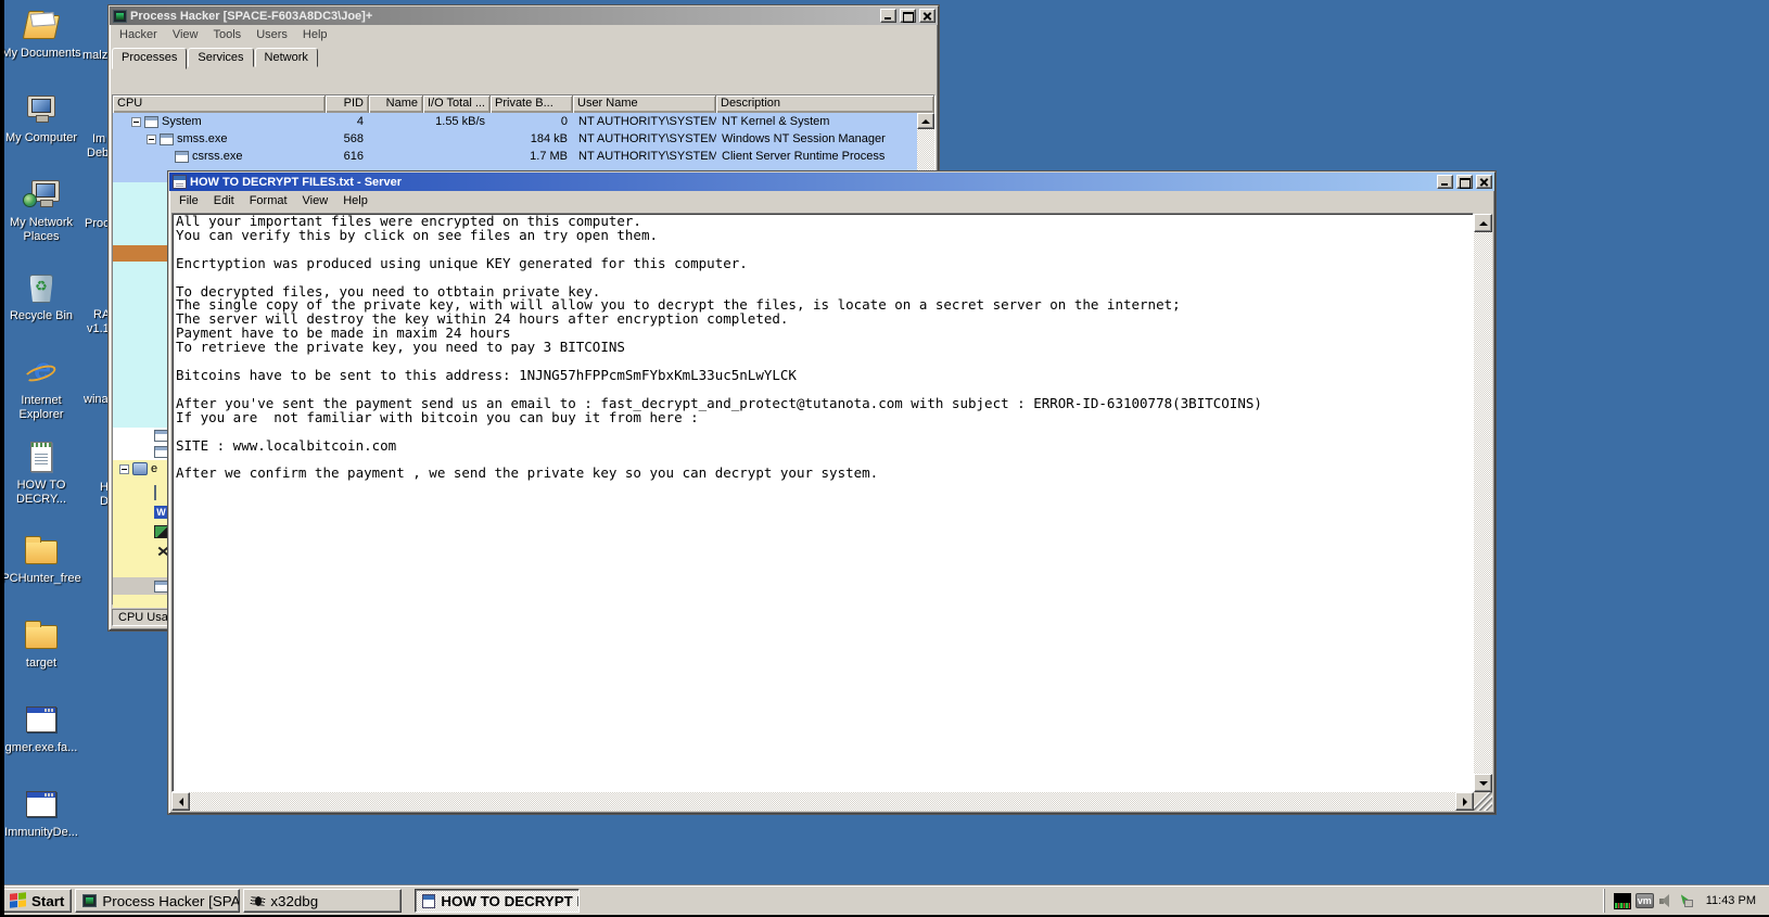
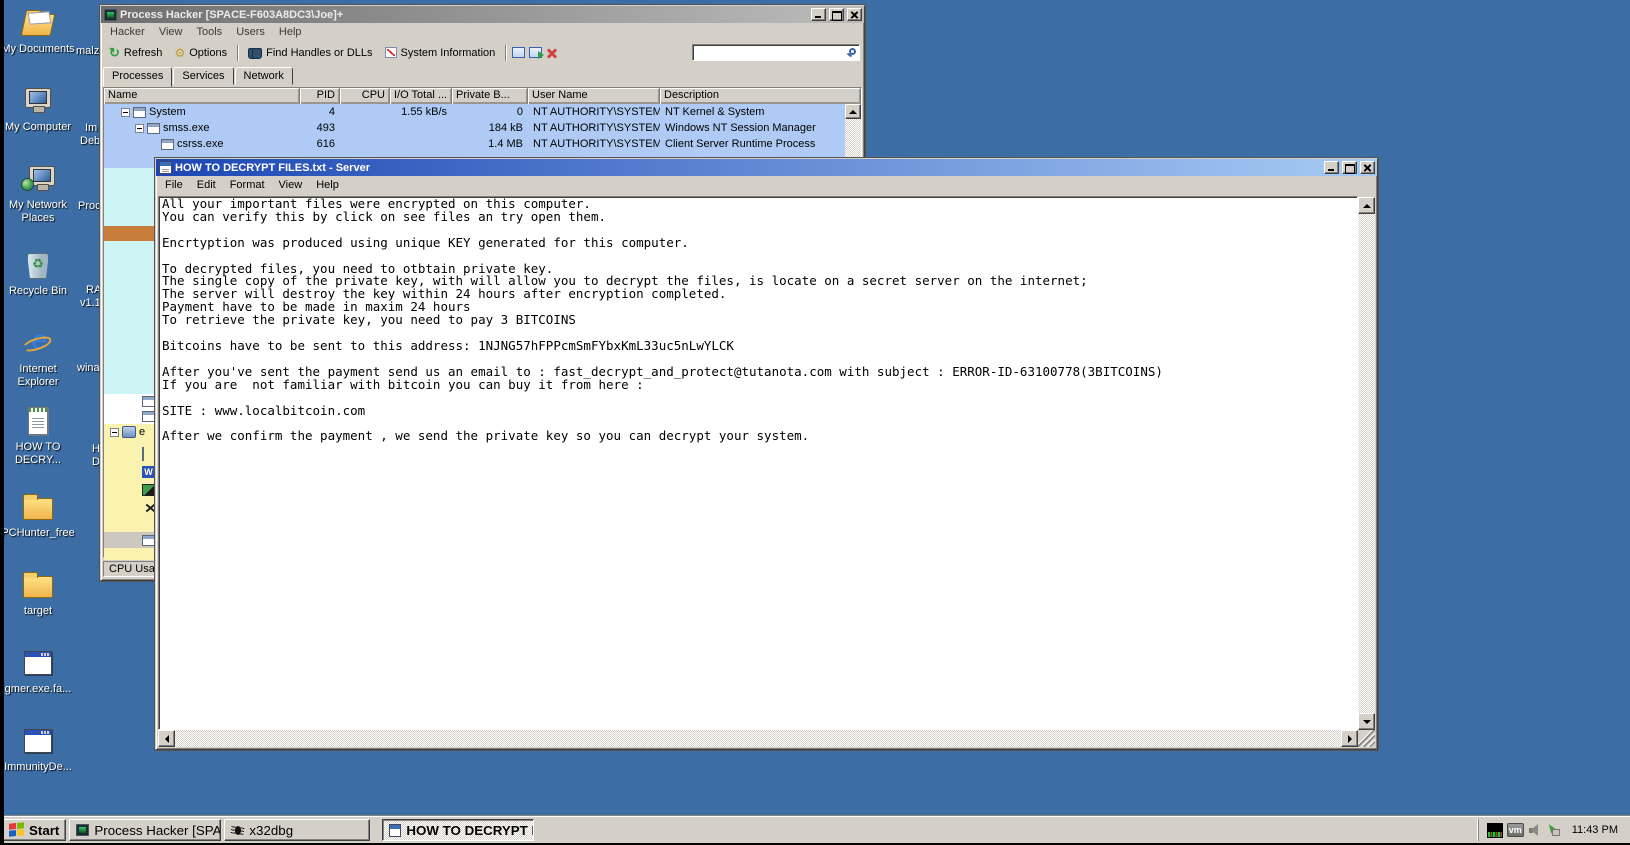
  My Documents
  My Computer
  My Network
  Places
  ♻
  Recycle Bin
  e
  Internet
  Explorer
  HOW TO
  DECRY...
  PCHunter_free
  target
  gmer.exe.fa...
  ImmunityDe...
  malz
  Im
  Deb
  Proc
  RA
  v1.1
  wina
  H
  D
  Process Hacker [SPACE-F603A8DC3\Joe]+
  Hacker
  View
  Tools
  Users
  Help
+ ↻
+ Refresh
+ ⚙
+ Options
+ Find Handles or DLLs
+ System Information
  Processes
  Services
  Network
- CPU
+ Name
  PID
- Name
+ CPU
  I/O Total ...
  Private B...
  User Name
  Description
  System
  4
  1.55 kB/s
  0
  NT AUTHORITY\SYSTEM
  NT Kernel & System
  smss.exe
- 568
+ 493
  184 kB
  NT AUTHORITY\SYSTEM
  Windows NT Session Manager
  csrss.exe
  616
- 1.7 MB
+ 1.4 MB
  NT AUTHORITY\SYSTEM
  Client Server Runtime Process
  e
  W
  CPU Usa
  HOW TO DECRYPT FILES.txt - Server
  File
  Edit
  Format
  View
  Help
  All your important files were encrypted on this computer.
  You can verify this by click on see files an try open them.
  Encrtyption was produced using unique KEY generated for this computer.
  To decrypted files, you need to otbtain private key.
  The single copy of the private key, with will allow you to decrypt the files, is locate on a secret server on the internet;
  The server will destroy the key within 24 hours after encryption completed.
  Payment have to be made in maxim 24 hours
  To retrieve the private key, you need to pay 3 BITCOINS
  Bitcoins have to be sent to this address: 1NJNG57hFPPcmSmFYbxKmL33uc5nLwYLCK
  After you've sent the payment send us an email to : fast_decrypt_and_protect@tutanota.com with subject : ERROR-ID-63100778(3BITCOINS)
  If you are not familiar with bitcoin you can buy it from here :
  SITE : www.localbitcoin.com
  After we confirm the payment , we send the private key so you can decrypt your system.
  Start
  Process Hacker [SPA
  x32dbg
  vm
  11:43 PM
